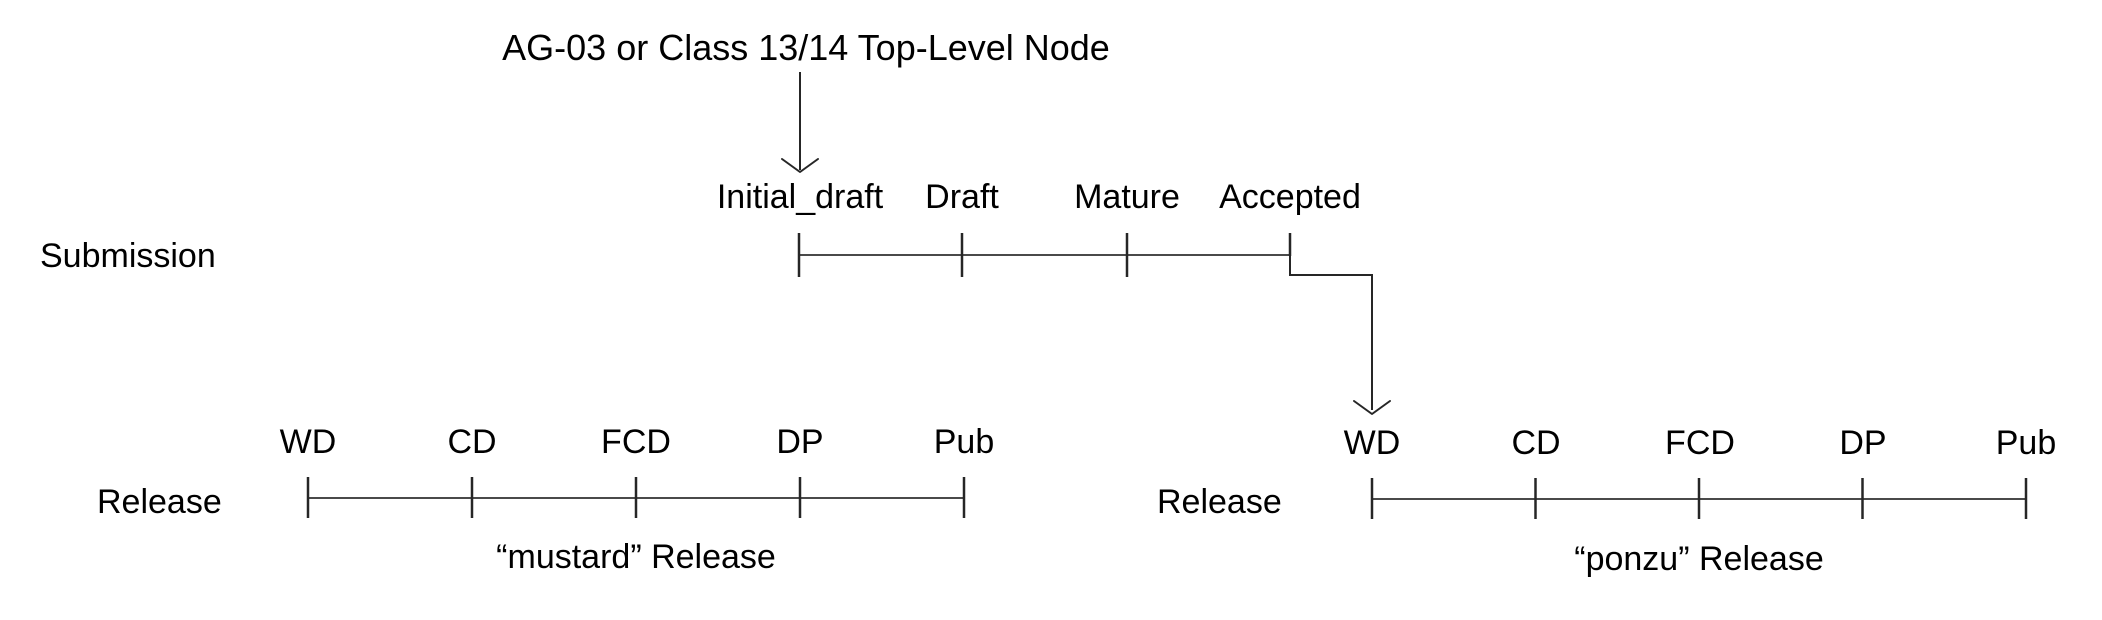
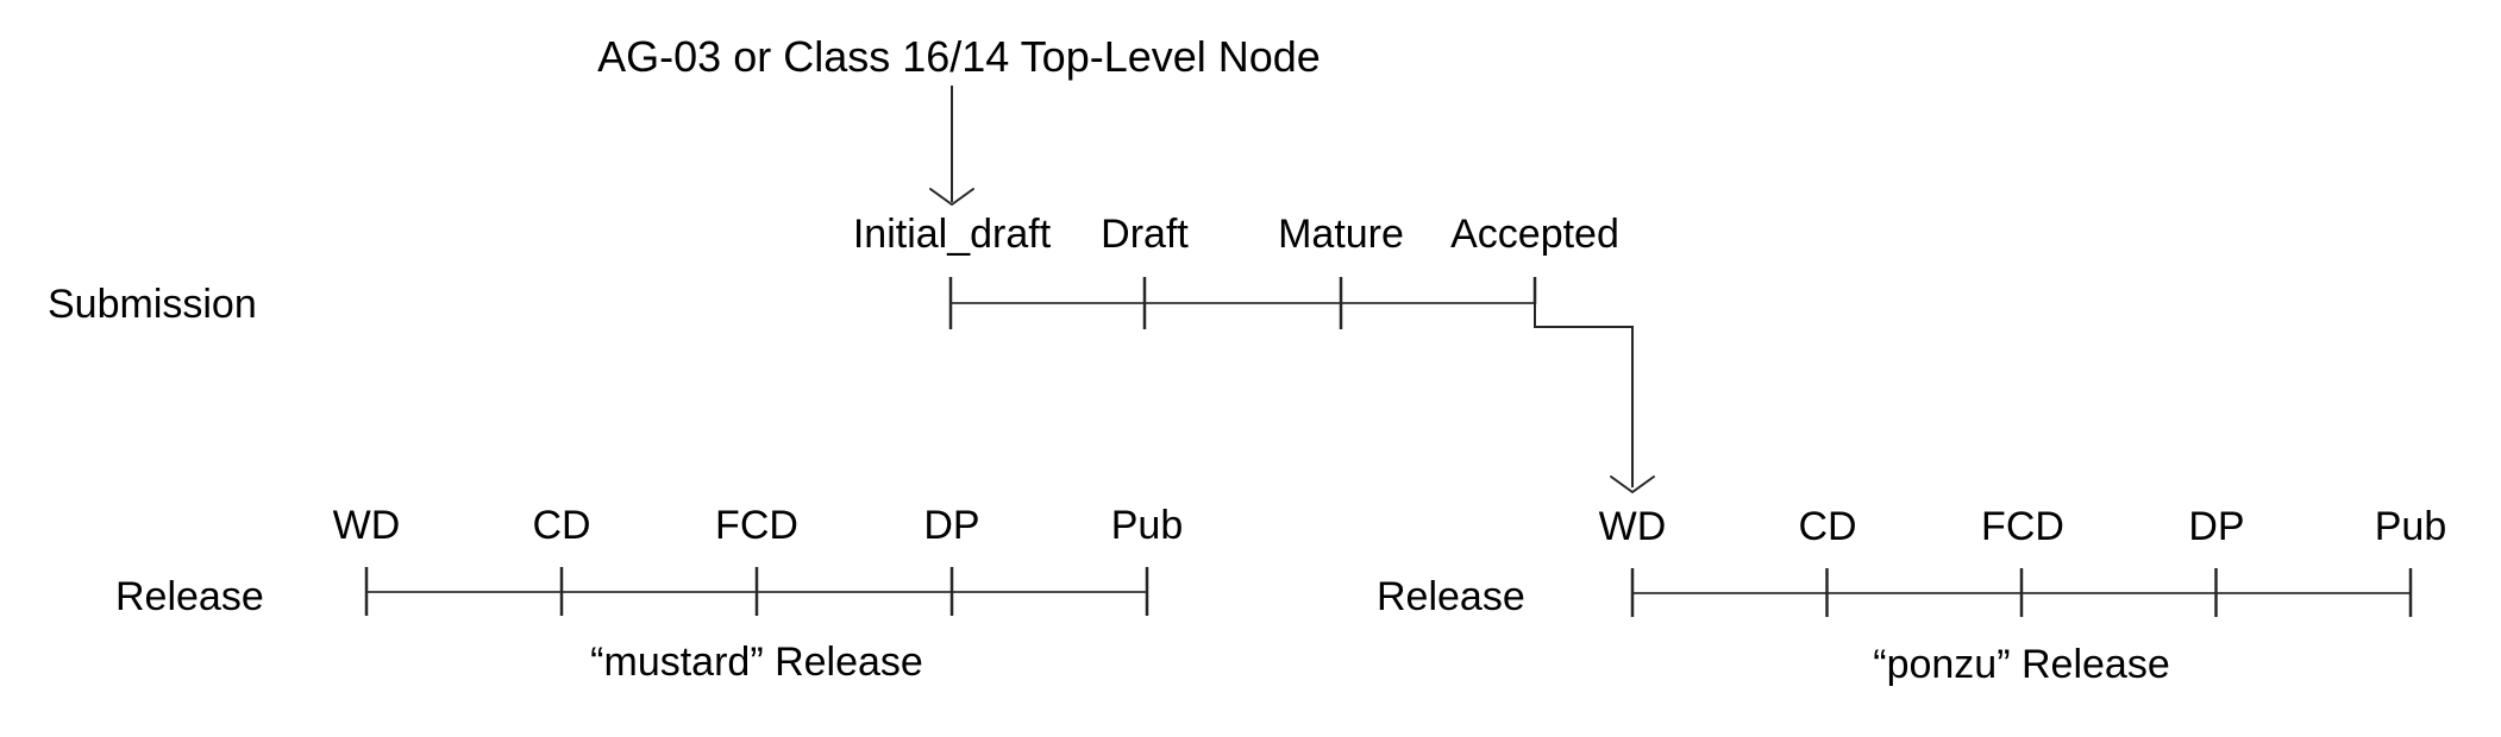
- AG-03 or Class 13/14 Top-Level Node
+ AG-03 or Class 16/14 Top-Level Node
  Submission
  Initial_draft
  Draft
  Mature
  Accepted
  Release
  WD
  CD
  FCD
  DP
  Pub
  “mustard” Release
  Release
  WD
  CD
  FCD
  DP
  Pub
  “ponzu” Release
